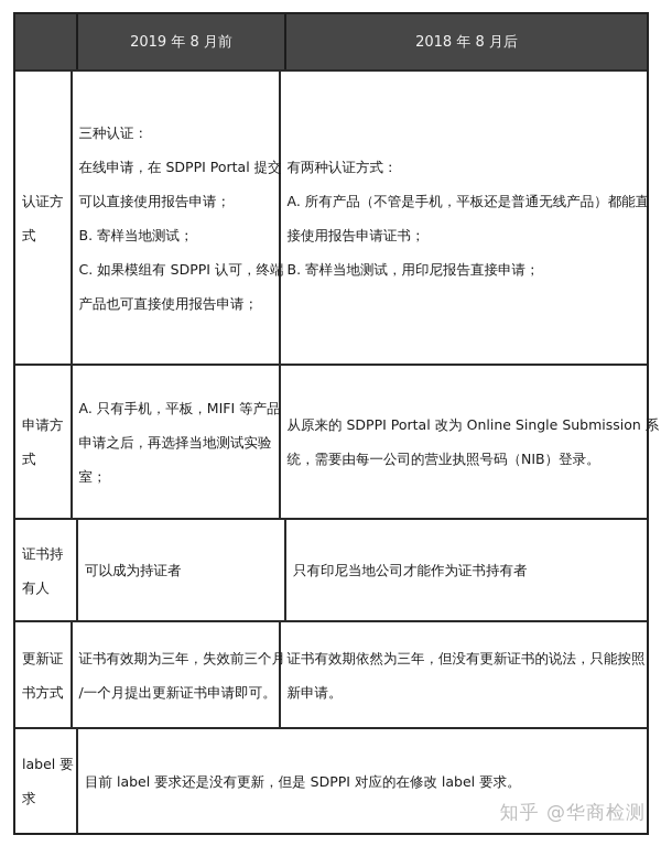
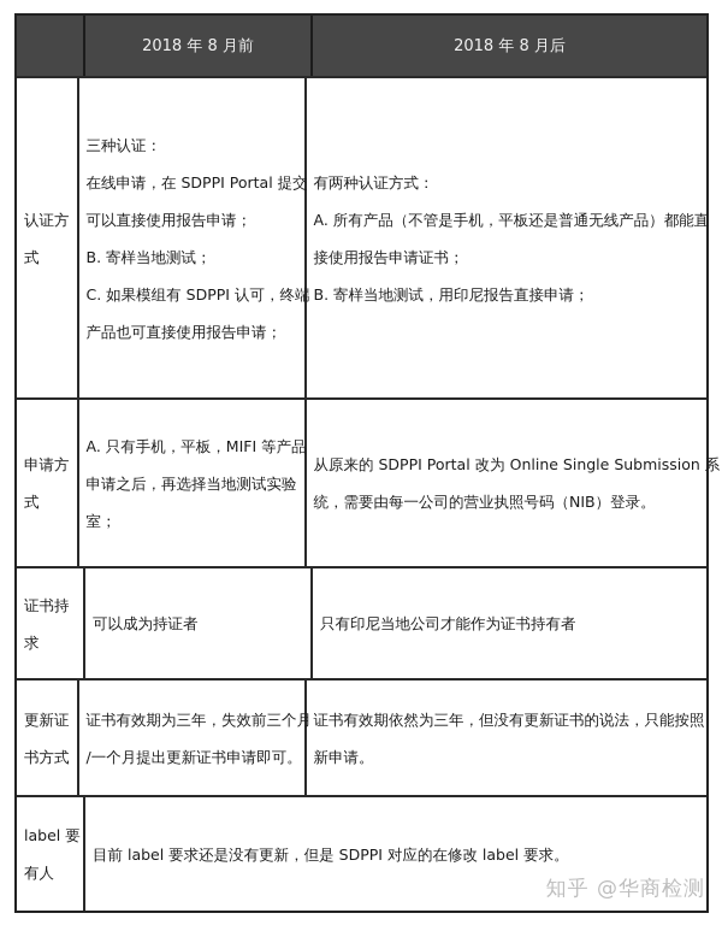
- 2019 年 8 月前
+ 2018 年 8 月前
  2018 年 8 月后
  认证方
  式
  三种认证：
  在线申请，在 SDPPI Portal 提交
  可以直接使用报告申请；
  B. 寄样当地测试；
  C. 如果模组有 SDPPI 认可，终端
  产品也可直接使用报告申请；
  有两种认证方式：
  A. 所有产品（不管是手机，平板还是普通无线产品）都能直
  接使用报告申请证书；
  B. 寄样当地测试，用印尼报告直接申请；
  申请方
  式
  A. 只有手机，平板，MIFI 等产品
  申请之后，再选择当地测试实验
  室；
  从原来的 SDPPI Portal 改为 Online Single Submission 系
  统，需要由每一公司的营业执照号码（NIB）登录。
  证书持
- 有人
+ 求
  可以成为持证者
  只有印尼当地公司才能作为证书持有者
  更新证
  书方式
  证书有效期为三年，失效前三个月
  /一个月提出更新证书申请即可。
  证书有效期依然为三年，但没有更新证书的说法，只能按照
  新申请。
  label 要
- 求
+ 有人
  目前 label 要求还是没有更新，但是 SDPPI 对应的在修改 label 要求。
  知乎 @华商检测
